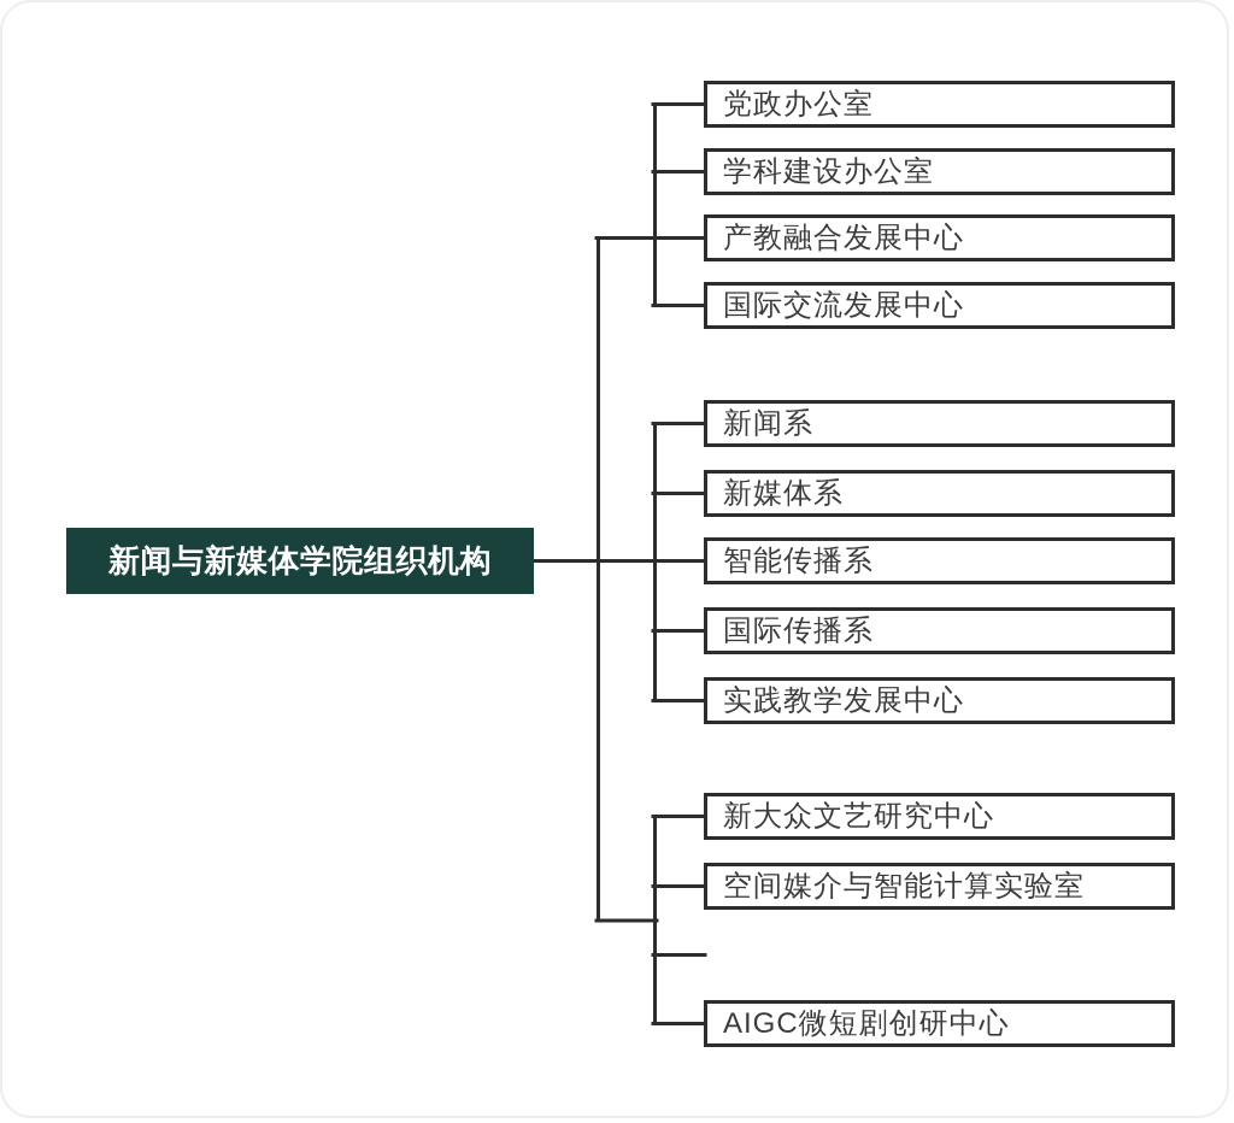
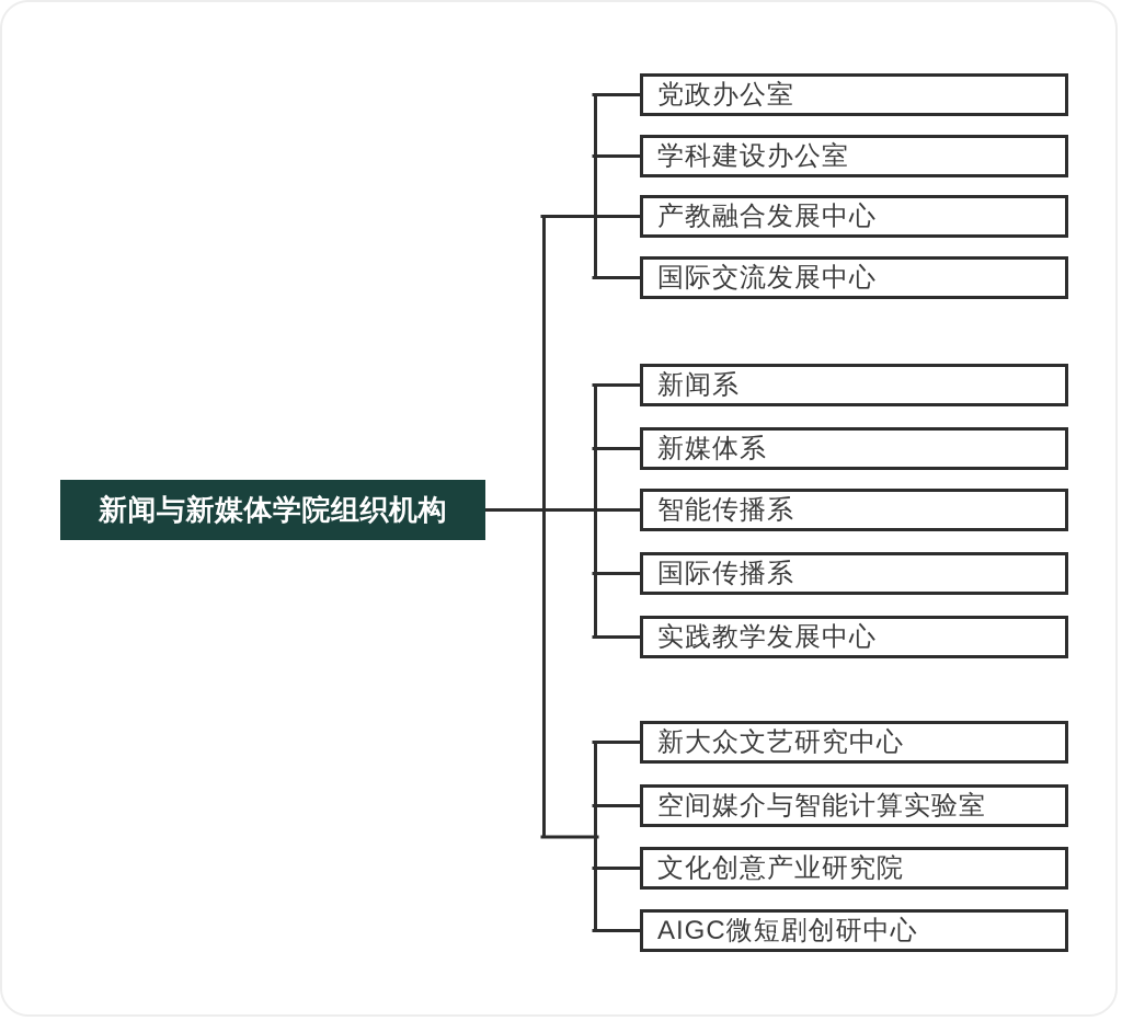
  新闻与新媒体学院组织机构
  党政办公室
  学科建设办公室
  产教融合发展中心
  国际交流发展中心
  新闻系
  新媒体系
  智能传播系
  国际传播系
  实践教学发展中心
  新大众文艺研究中心
  空间媒介与智能计算实验室
+ 文化创意产业研究院
  AIGC微短剧创研中心
